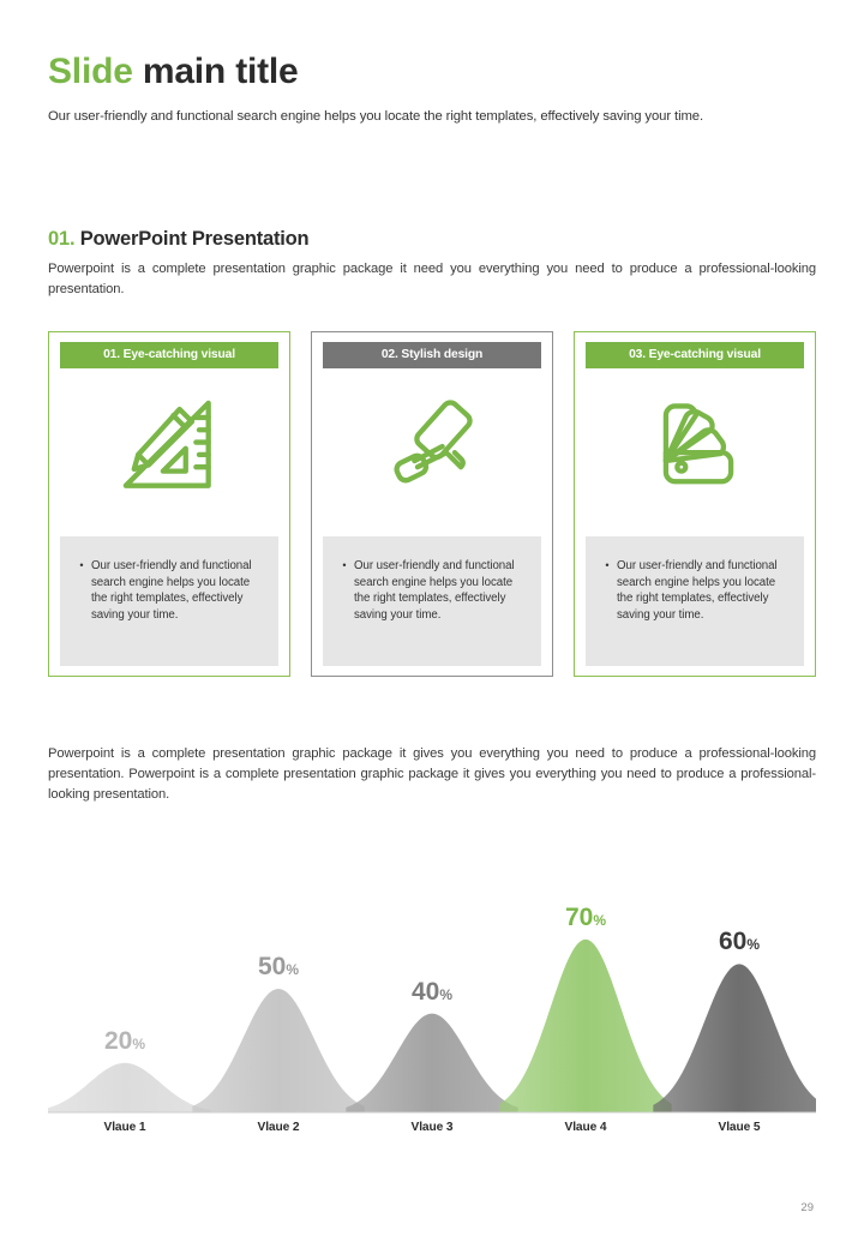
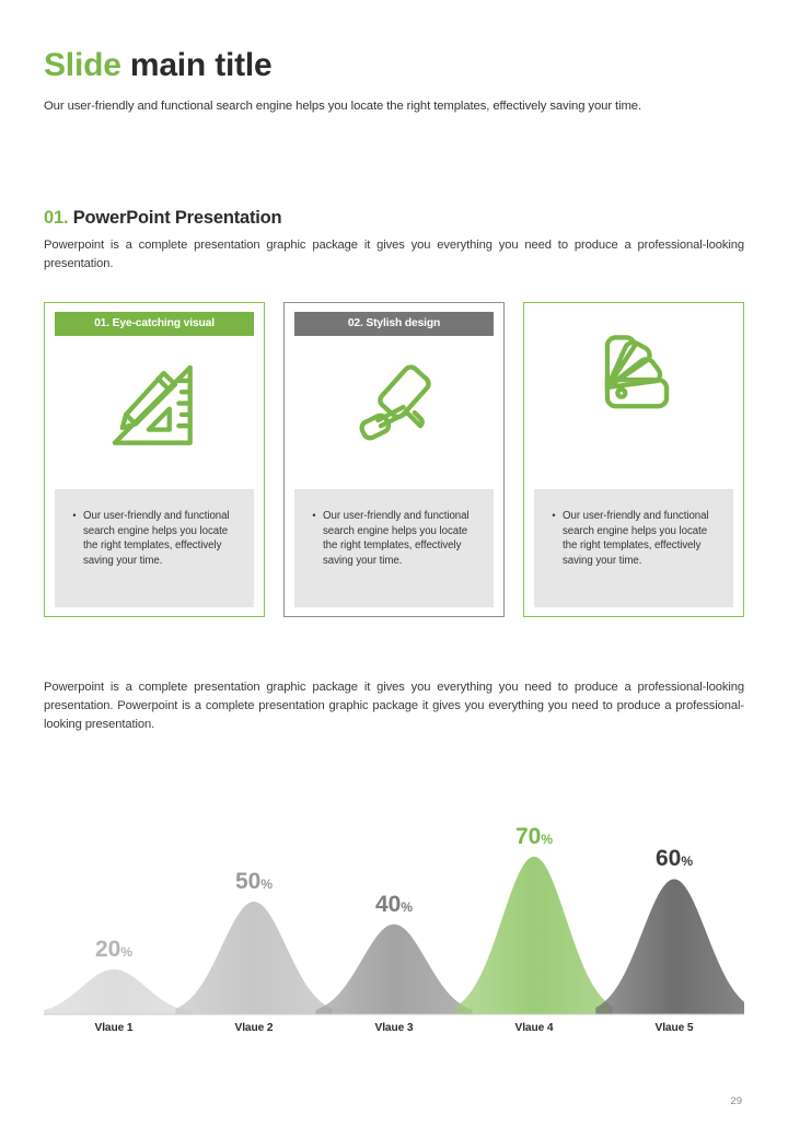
  Slide main title
  Our user-friendly and functional search engine helps you locate the right templates, effectively saving your time.
  01. PowerPoint Presentation
- Powerpoint is a complete presentation graphic package it need you everything you need to produce a professional-looking presentation.
+ Powerpoint is a complete presentation graphic package it gives you everything you need to produce a professional-looking presentation.
  01. Eye-catching visual
  •
  Our user-friendly and functional search engine helps you locate the right templates, effectively saving your time.
  02. Stylish design
  •
  Our user-friendly and functional search engine helps you locate the right templates, effectively saving your time.
- 03. Eye-catching visual
  •
  Our user-friendly and functional search engine helps you locate the right templates, effectively saving your time.
  Powerpoint is a complete presentation graphic package it gives you everything you need to produce a professional-looking presentation. Powerpoint is a complete presentation graphic package it gives you everything you need to produce a professional-looking presentation.
  20%
  50%
  40%
  70%
  60%
  Vlaue 1
  Vlaue 2
  Vlaue 3
  Vlaue 4
  Vlaue 5
  29
